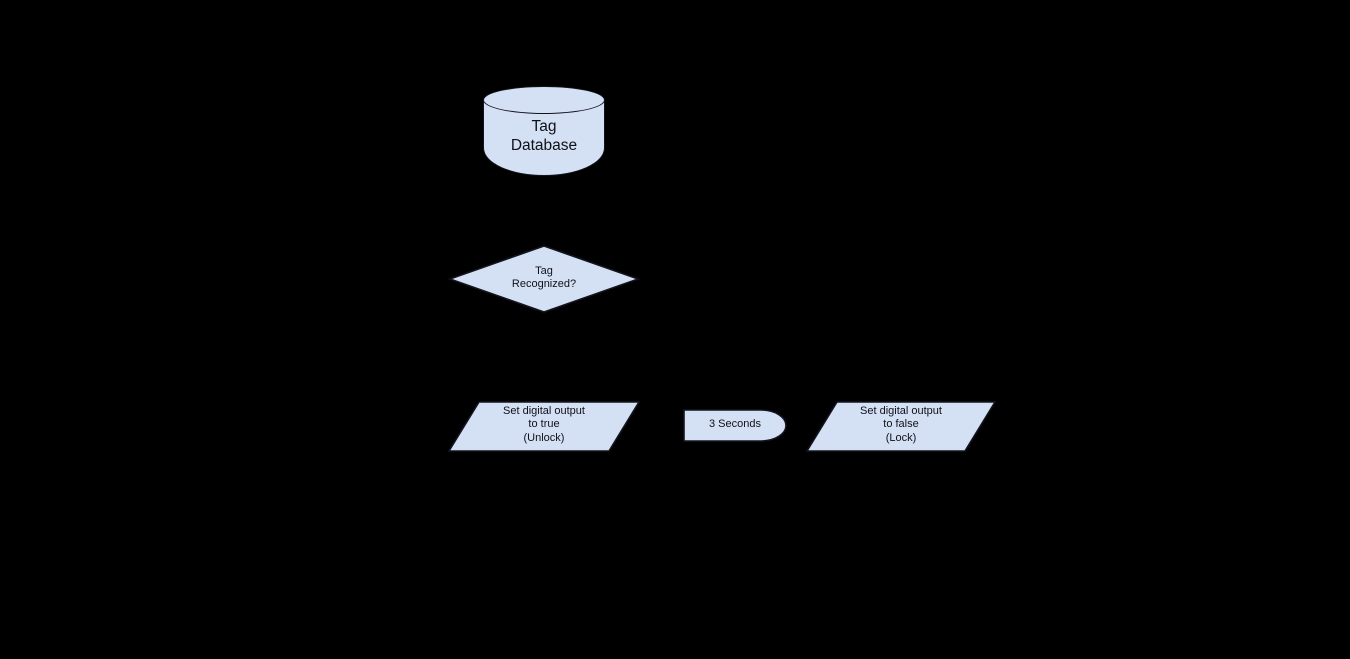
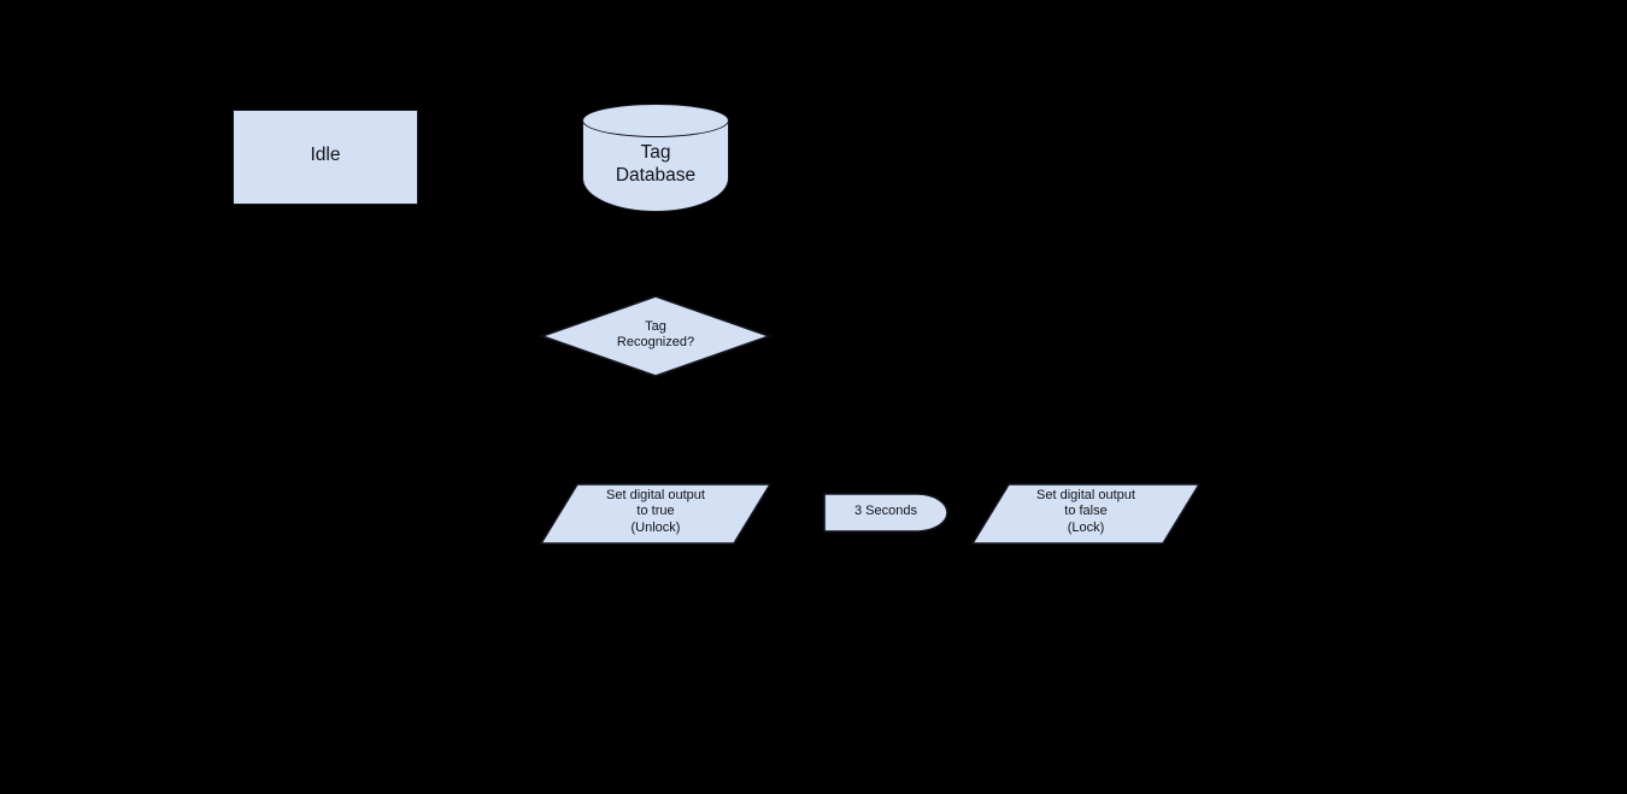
+ Idle
  Tag
  Database
  Tag
  Recognized?
  Set digital output
  to true
  (Unlock)
  3 Seconds
  Set digital output
  to false
  (Lock)
